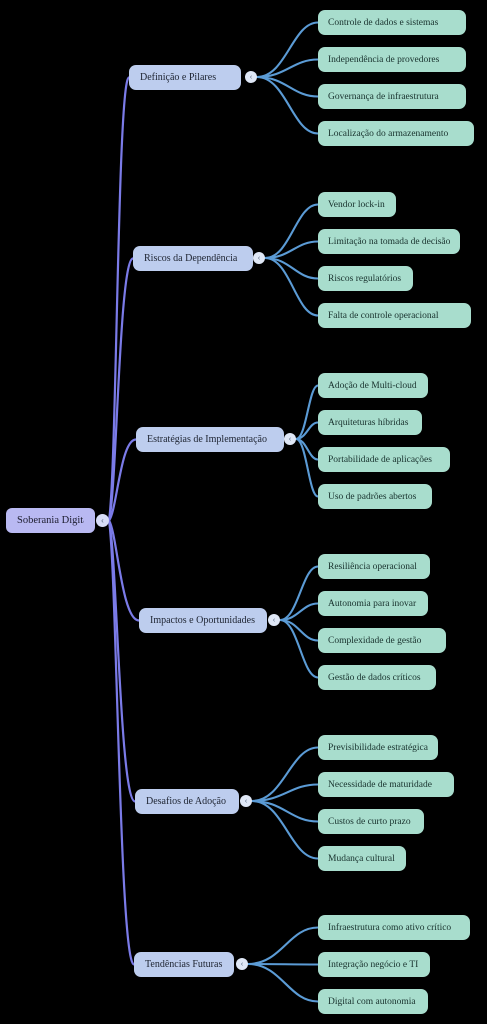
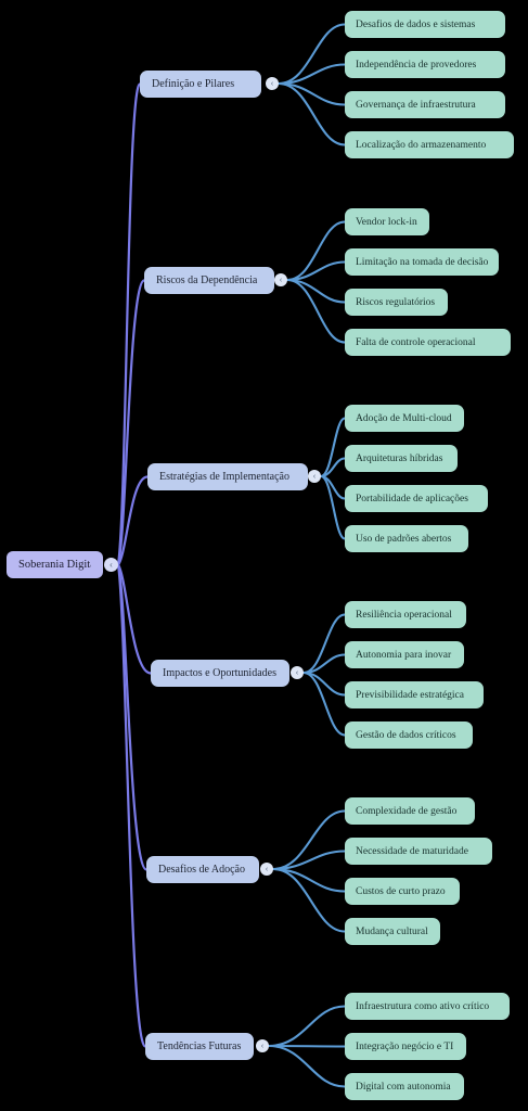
  Soberania Digit
  ‹
  Definição e Pilares
  ‹
- Controle de dados e sistemas
+ Desafios de dados e sistemas
  Independência de provedores
  Governança de infraestrutura
  Localização do armazenamento
  Riscos da Dependência
  ‹
  Vendor lock-in
  Limitação na tomada de decisão
  Riscos regulatórios
  Falta de controle operacional
  Estratégias de Implementação
  ‹
  Adoção de Multi-cloud
  Arquiteturas híbridas
  Portabilidade de aplicações
  Uso de padrões abertos
  Impactos e Oportunidades
  ‹
  Resiliência operacional
  Autonomia para inovar
- Complexidade de gestão
+ Previsibilidade estratégica
  Gestão de dados críticos
  Desafios de Adoção
  ‹
- Previsibilidade estratégica
+ Complexidade de gestão
  Necessidade de maturidade
  Custos de curto prazo
  Mudança cultural
  Tendências Futuras
  ‹
  Infraestrutura como ativo crítico
  Integração negócio e TI
  Digital com autonomia
